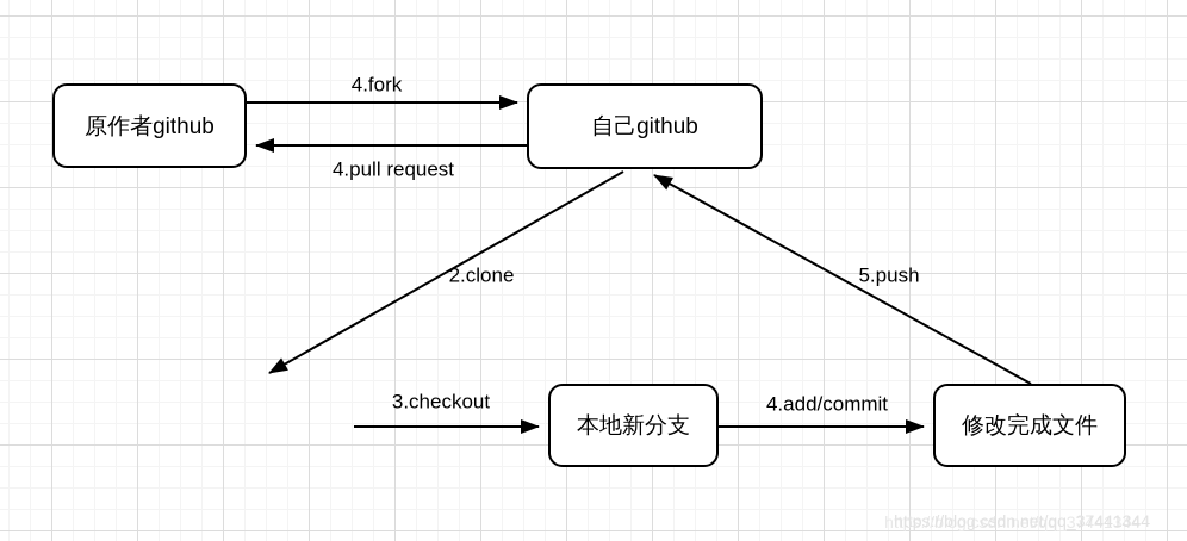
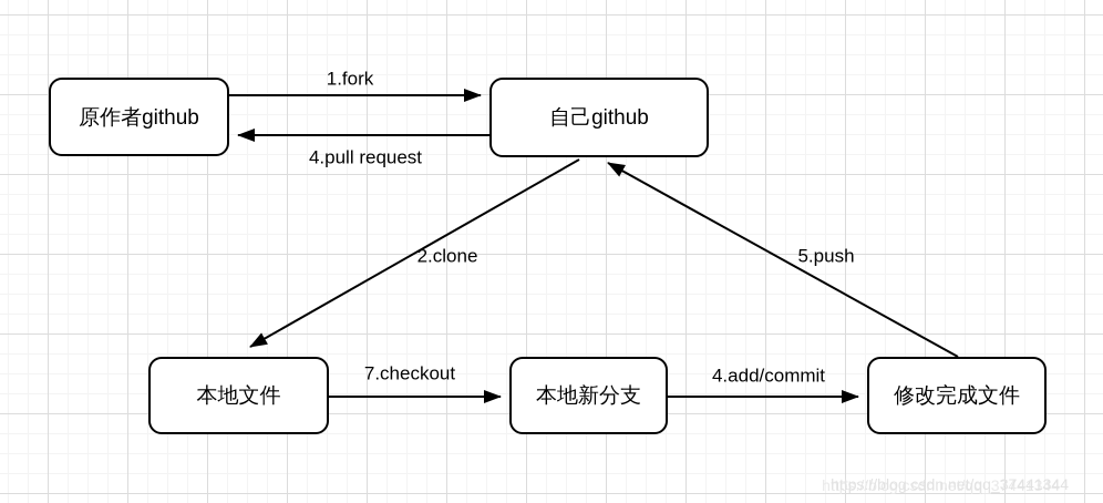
  https://blog.csdn.net/qq_37441344
  https://blog.csdn.net/qq_37441344
  原作者github
  自己github
+ 本地文件
  本地新分支
  修改完成文件
- 4.fork
+ 1.fork
  2.clone
- 3.checkout
+ 7.checkout
  4.add/commit
  5.push
  4.pull request
